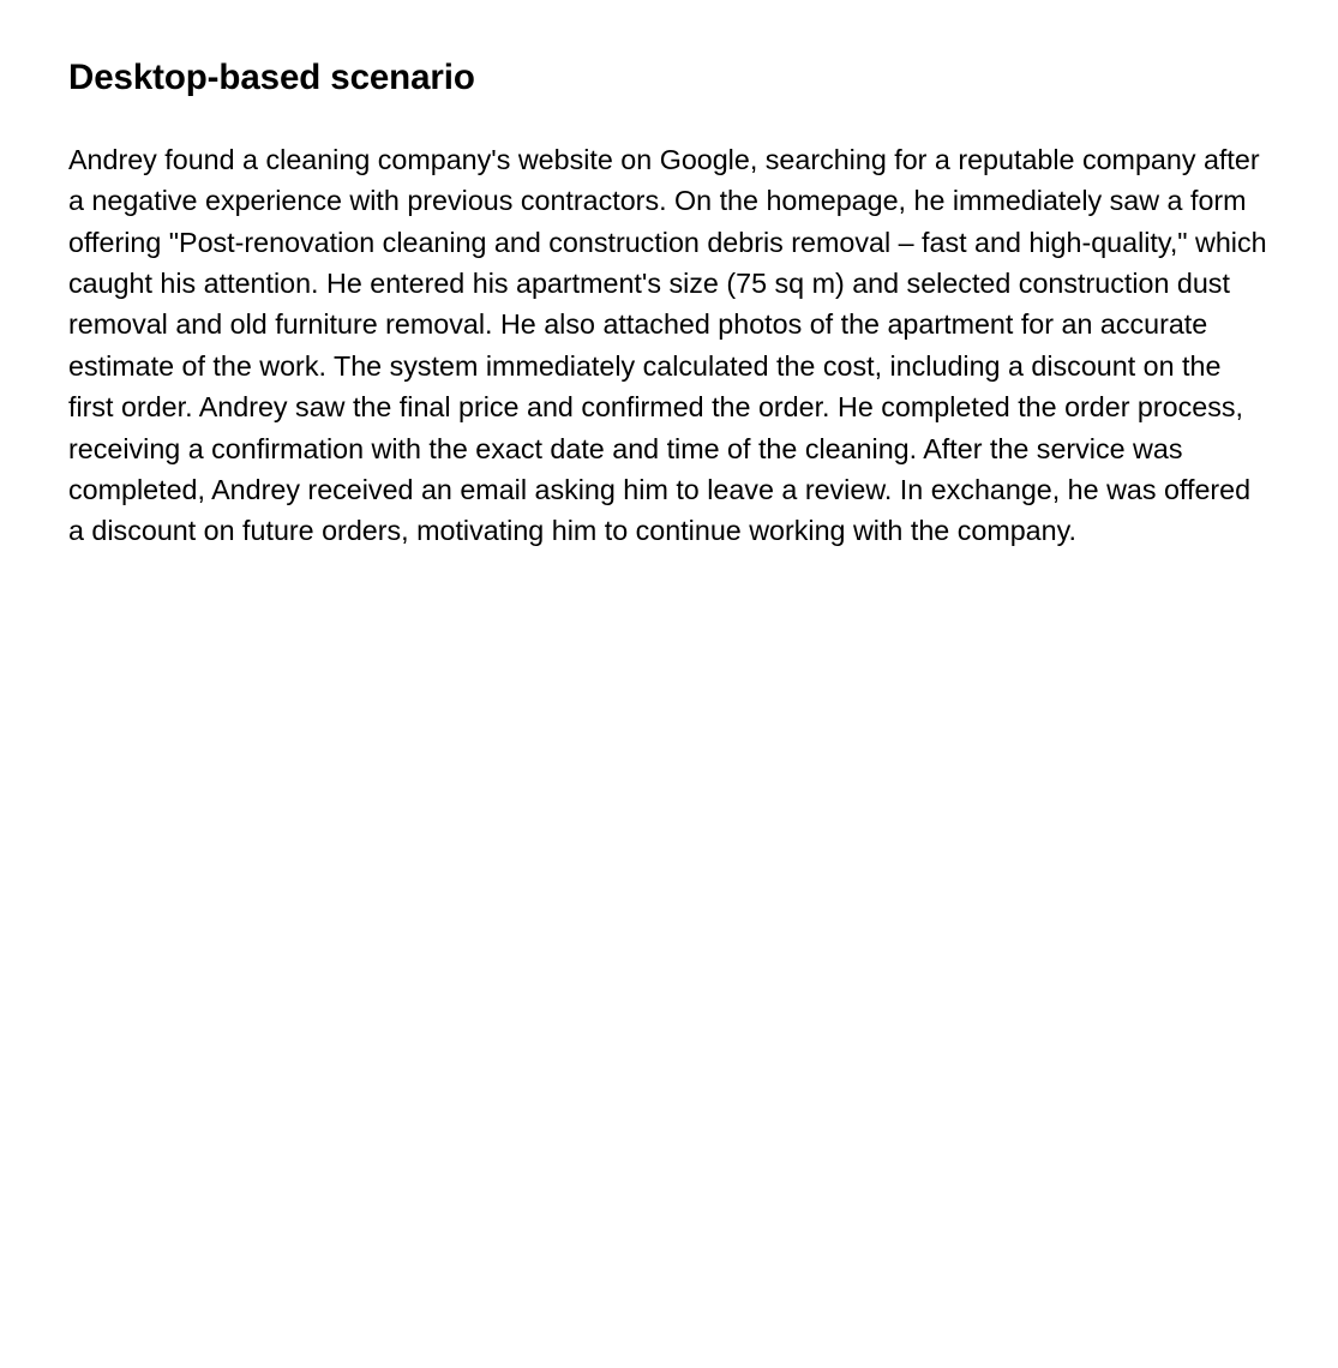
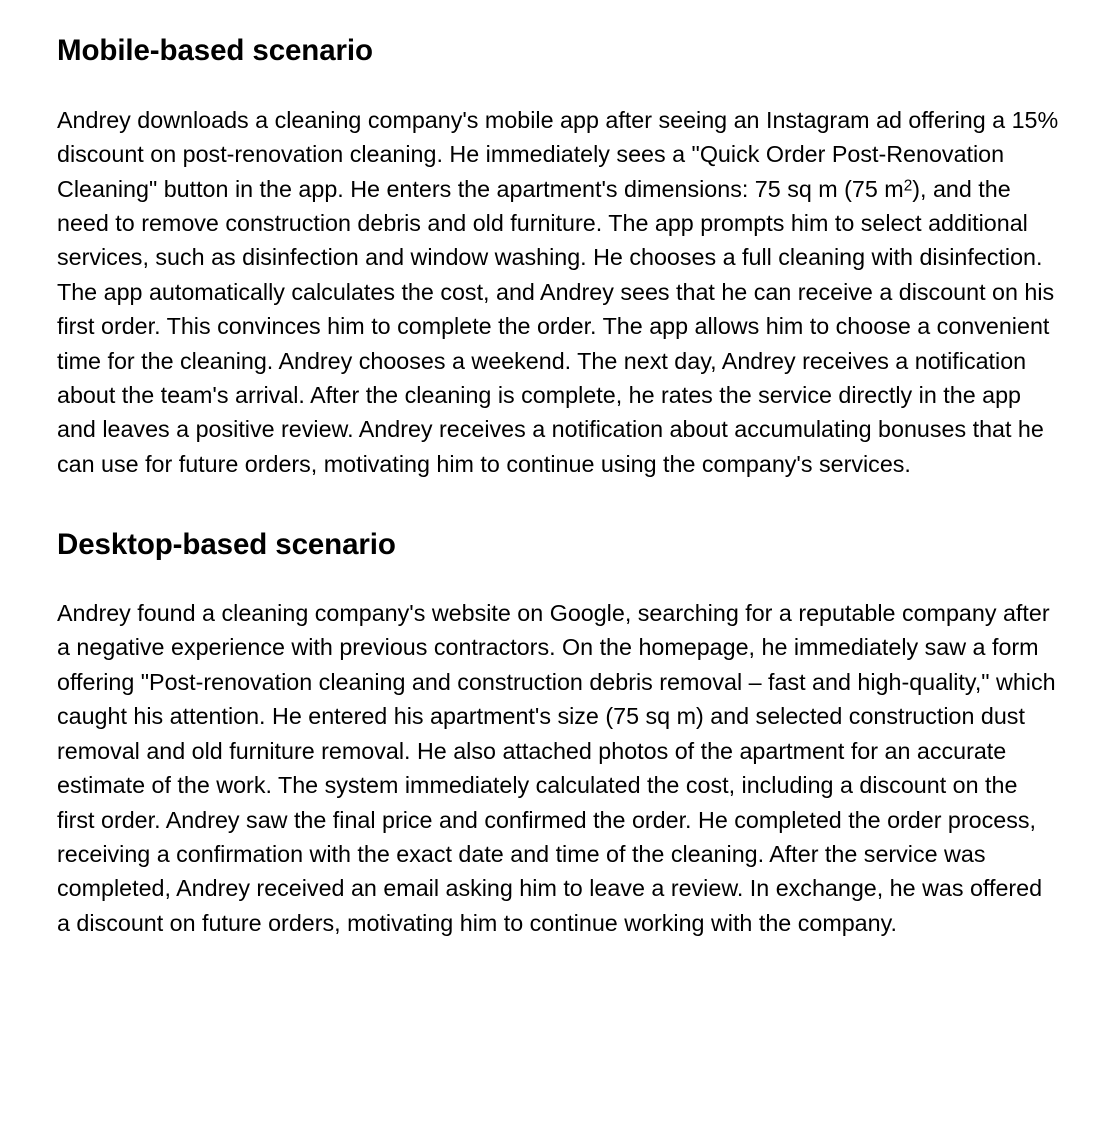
+ Mobile-based scenario
+ Andrey downloads a cleaning company's mobile app after seeing an Instagram ad offering a 15% discount on post-renovation cleaning. He immediately sees a "Quick Order Post-Renovation Cleaning" button in the app. He enters the apartment's dimensions: 75 sq m (75 m2), and the need to remove construction debris and old furniture. The app prompts him to select additional services, such as disinfection and window washing. He chooses a full cleaning with disinfection. The app automatically calculates the cost, and Andrey sees that he can receive a discount on his first order. This convinces him to complete the order. The app allows him to choose a convenient time for the cleaning. Andrey chooses a weekend. The next day, Andrey receives a notification about the team's arrival. After the cleaning is complete, he rates the service directly in the app and leaves a positive review. Andrey receives a notification about accumulating bonuses that he can use for future orders, motivating him to continue using the company's services.
  Desktop-based scenario
  Andrey found a cleaning company's website on Google, searching for a reputable company after a negative experience with previous contractors. On the homepage, he immediately saw a form offering "Post-renovation cleaning and construction debris removal – fast and high-quality," which caught his attention. He entered his apartment's size (75 sq m) and selected construction dust removal and old furniture removal. He also attached photos of the apartment for an accurate estimate of the work. The system immediately calculated the cost, including a discount on the first order. Andrey saw the final price and confirmed the order. He completed the order process, receiving a confirmation with the exact date and time of the cleaning. After the service was completed, Andrey received an email asking him to leave a review. In exchange, he was offered a discount on future orders, motivating him to continue working with the company.
